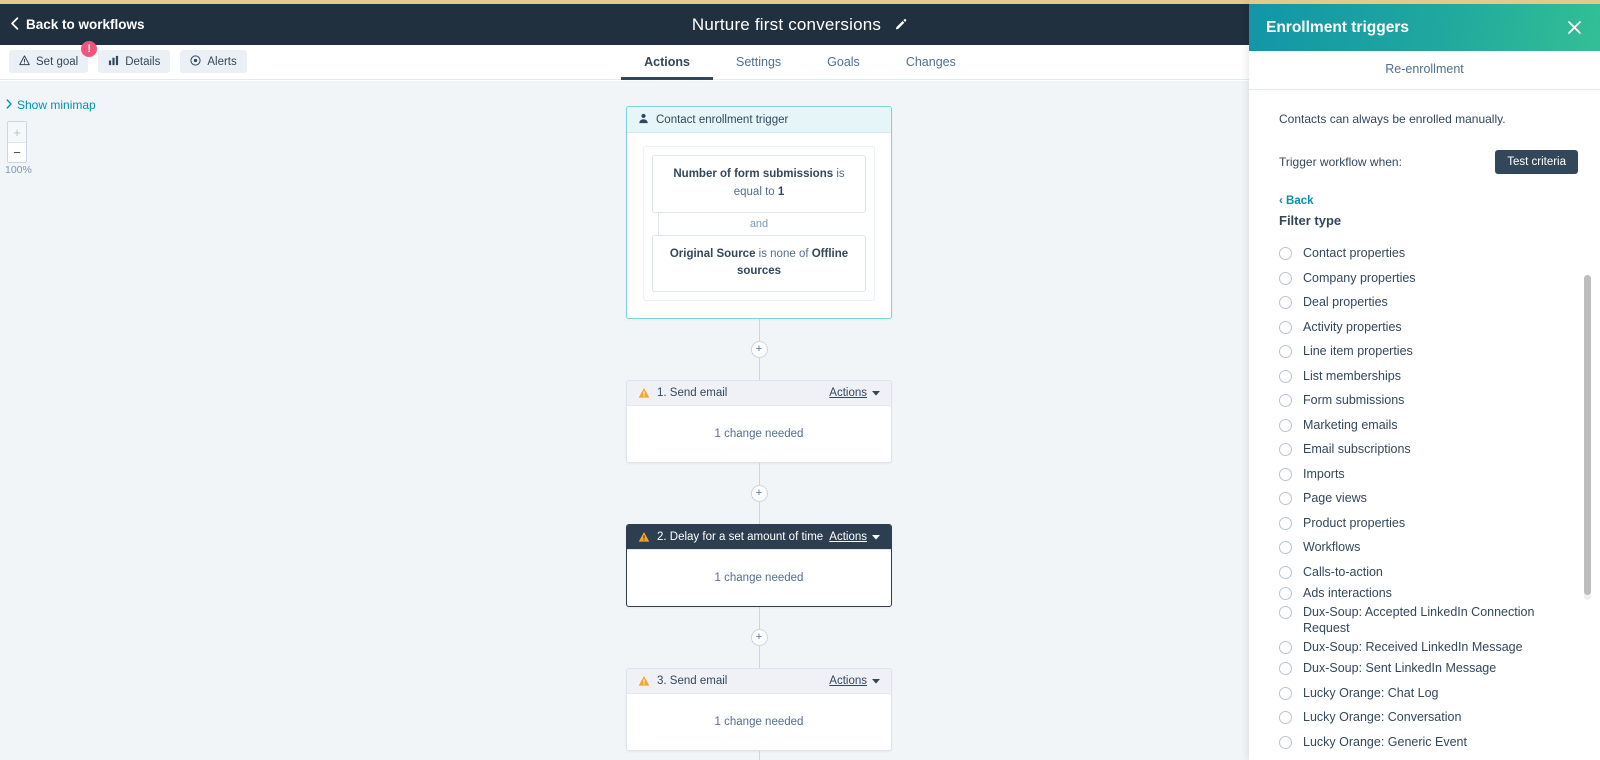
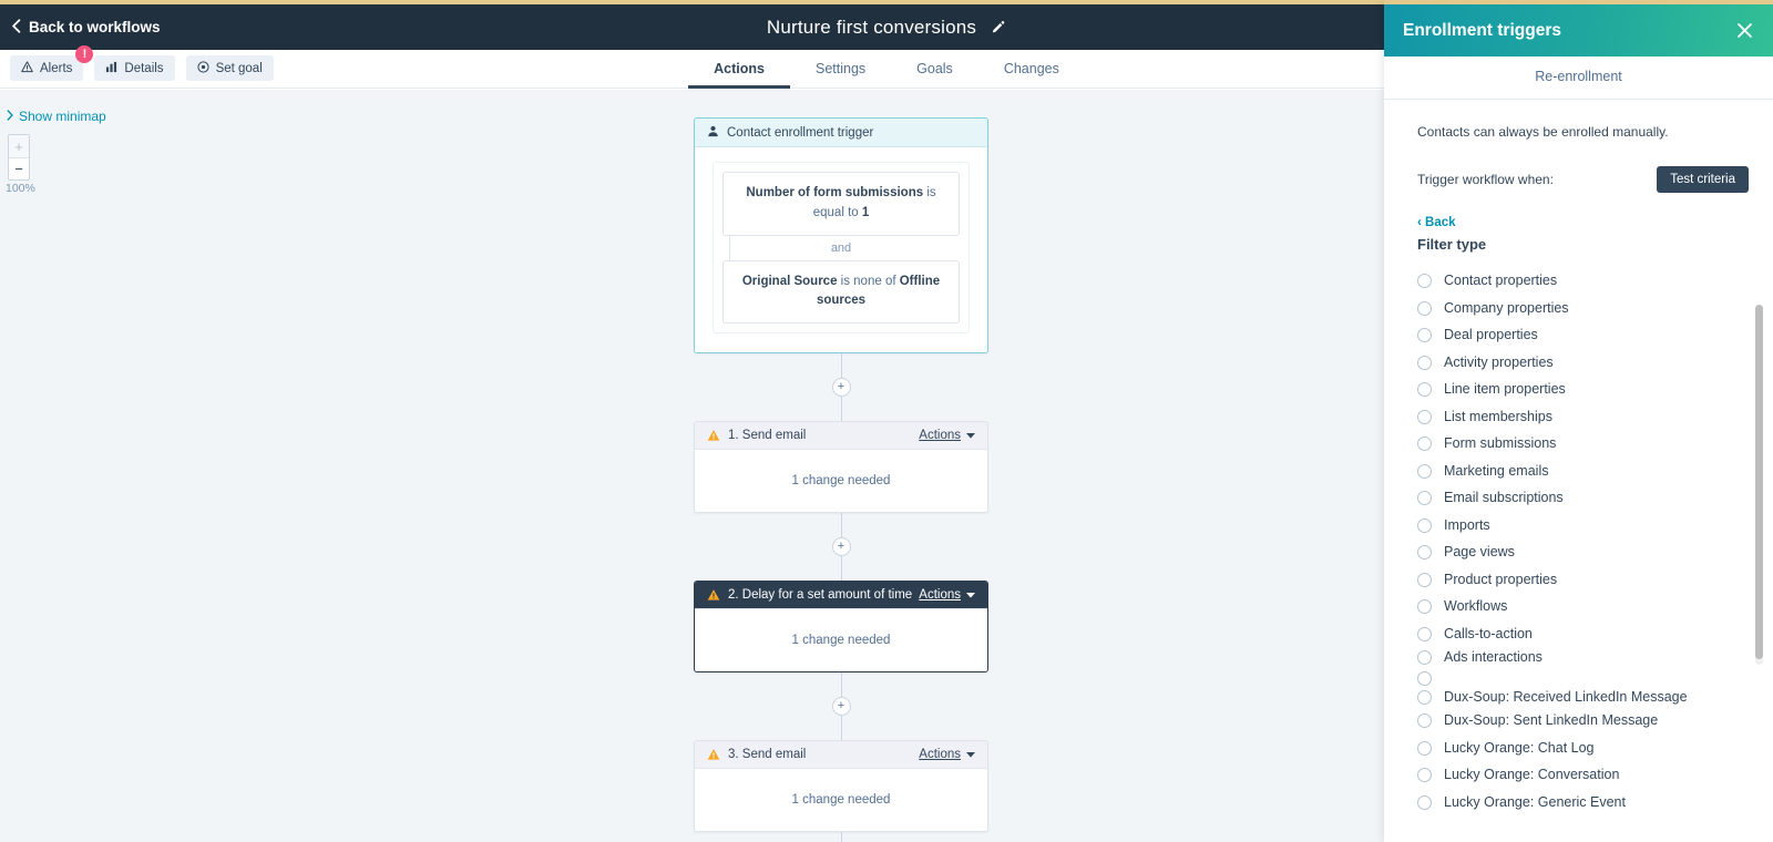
  Back to workflows
  Nurture first conversions
- Set goal
+ Alerts
  !
  Details
- Alerts
+ Set goal
  Actions
  Settings
  Goals
  Changes
  Show minimap
  +
  −
  100%
  Contact enrollment trigger
  Number of form submissions is equal to 1
  and
  Original Source is none of Offline sources
  +
  1. Send email
  Actions
  1 change needed
  +
  2. Delay for a set amount of time
  Actions
  1 change needed
  +
  3. Send email
  Actions
  1 change needed
  Enrollment triggers
  Re-enrollment
  Contacts can always be enrolled manually.
  Trigger workflow when:
  Test criteria
  ‹ Back
  Filter type
  Contact properties
  Company properties
  Deal properties
  Activity properties
  Line item properties
  List memberships
  Form submissions
  Marketing emails
  Email subscriptions
  Imports
  Page views
  Product properties
  Workflows
  Calls-to-action
  Ads interactions
- Dux-Soup: Accepted LinkedIn Connection Request
  Dux-Soup: Received LinkedIn Message
  Dux-Soup: Sent LinkedIn Message
  Lucky Orange: Chat Log
  Lucky Orange: Conversation
  Lucky Orange: Generic Event
